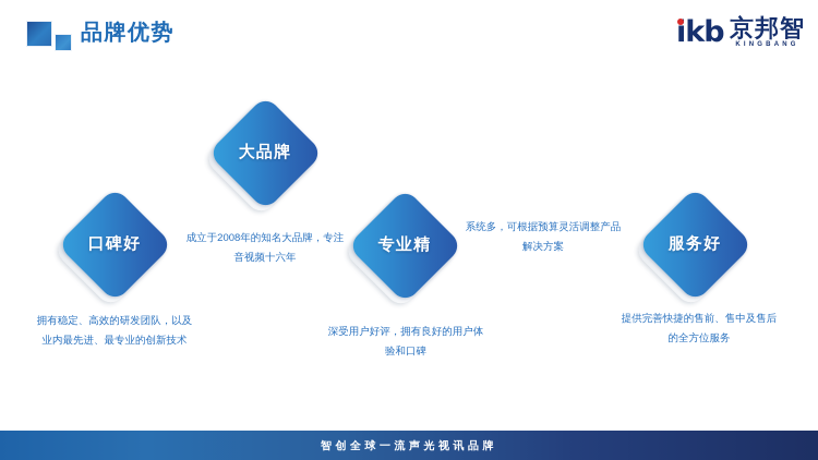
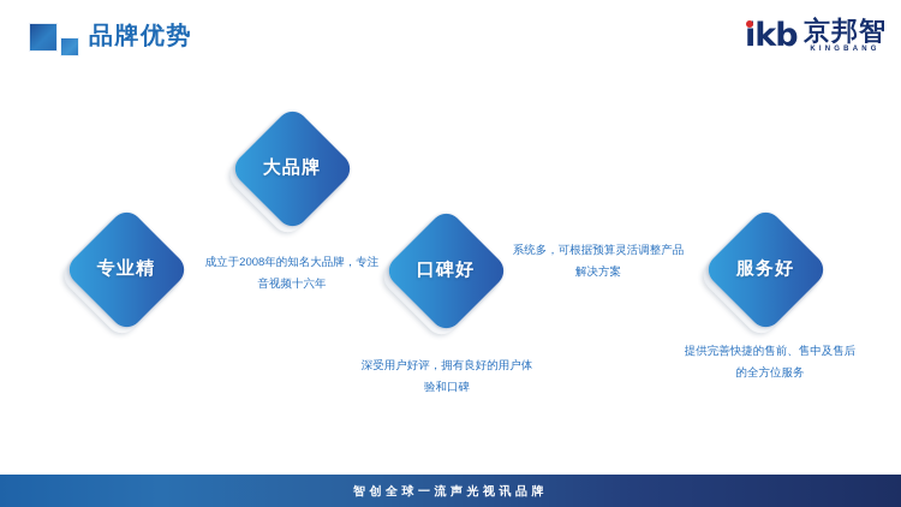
  品牌优势
  ikb
  京邦智
- 口碑好
+ 专业精
- 拥有稳定、高效的研发团队，以及业内最先进、最专业的创新技术
  大品牌
  成立于2008年的知名大品牌，专注音视频十六年
- 专业精
+ 口碑好
  深受用户好评，拥有良好的用户体验和口碑
  系统多，可根据预算灵活调整产品解决方案
  服务好
  提供完善快捷的售前、售中及售后的全方位服务
  智创全球一流声光视讯品牌
